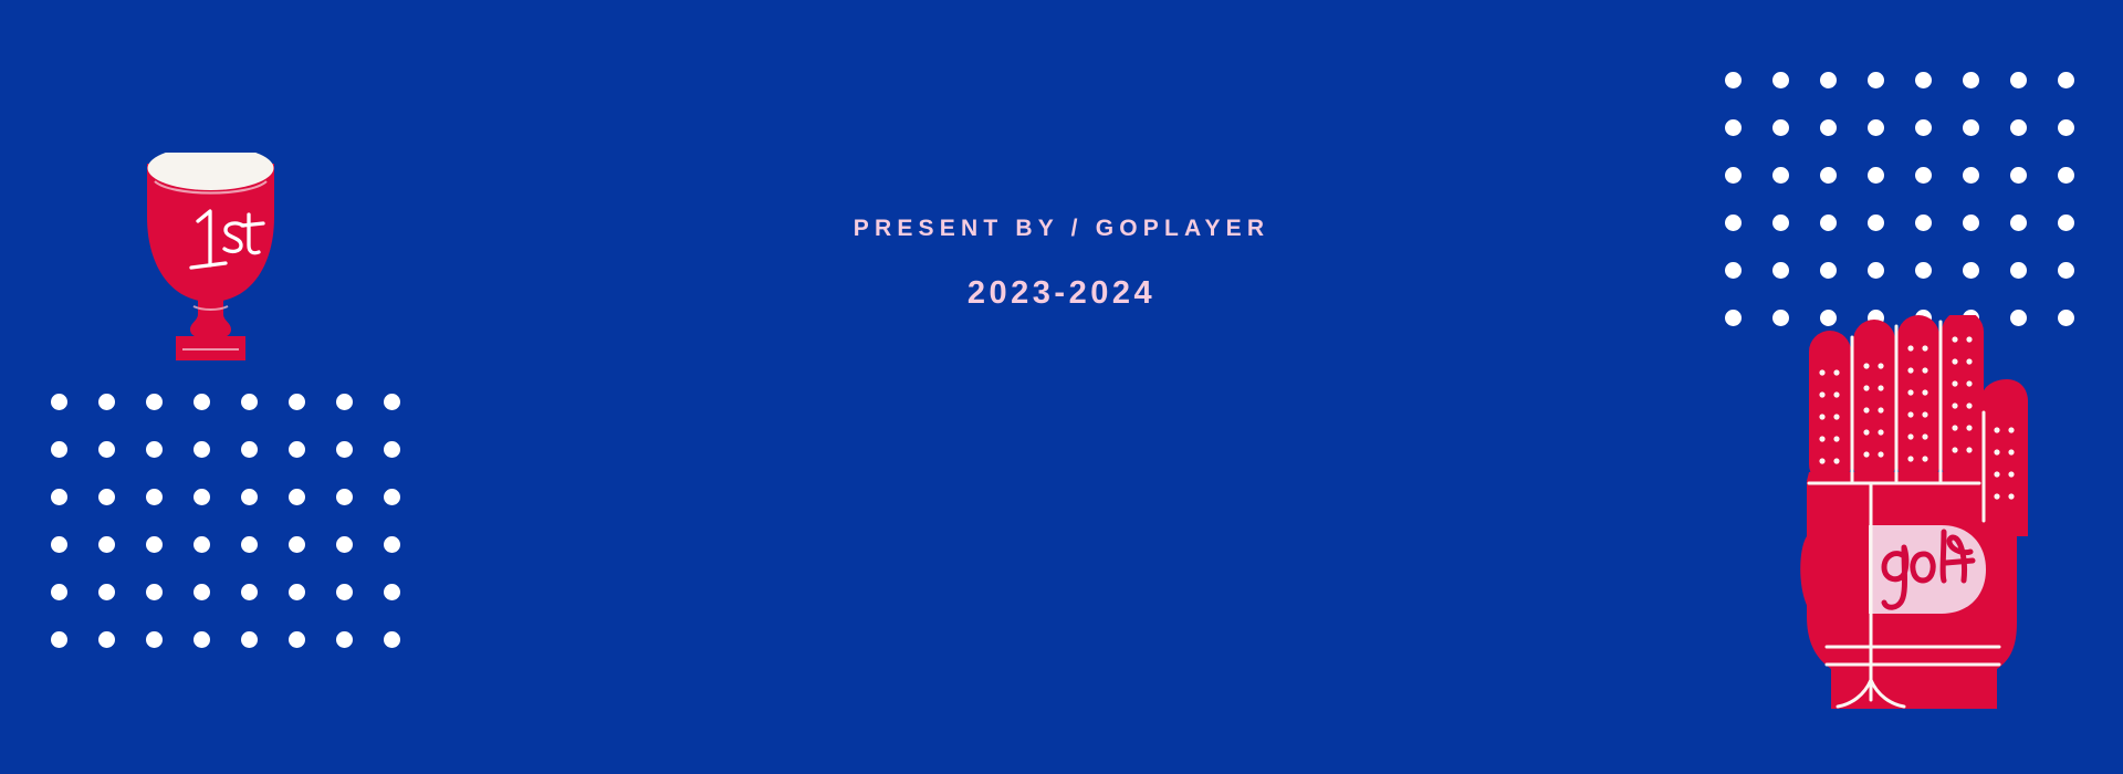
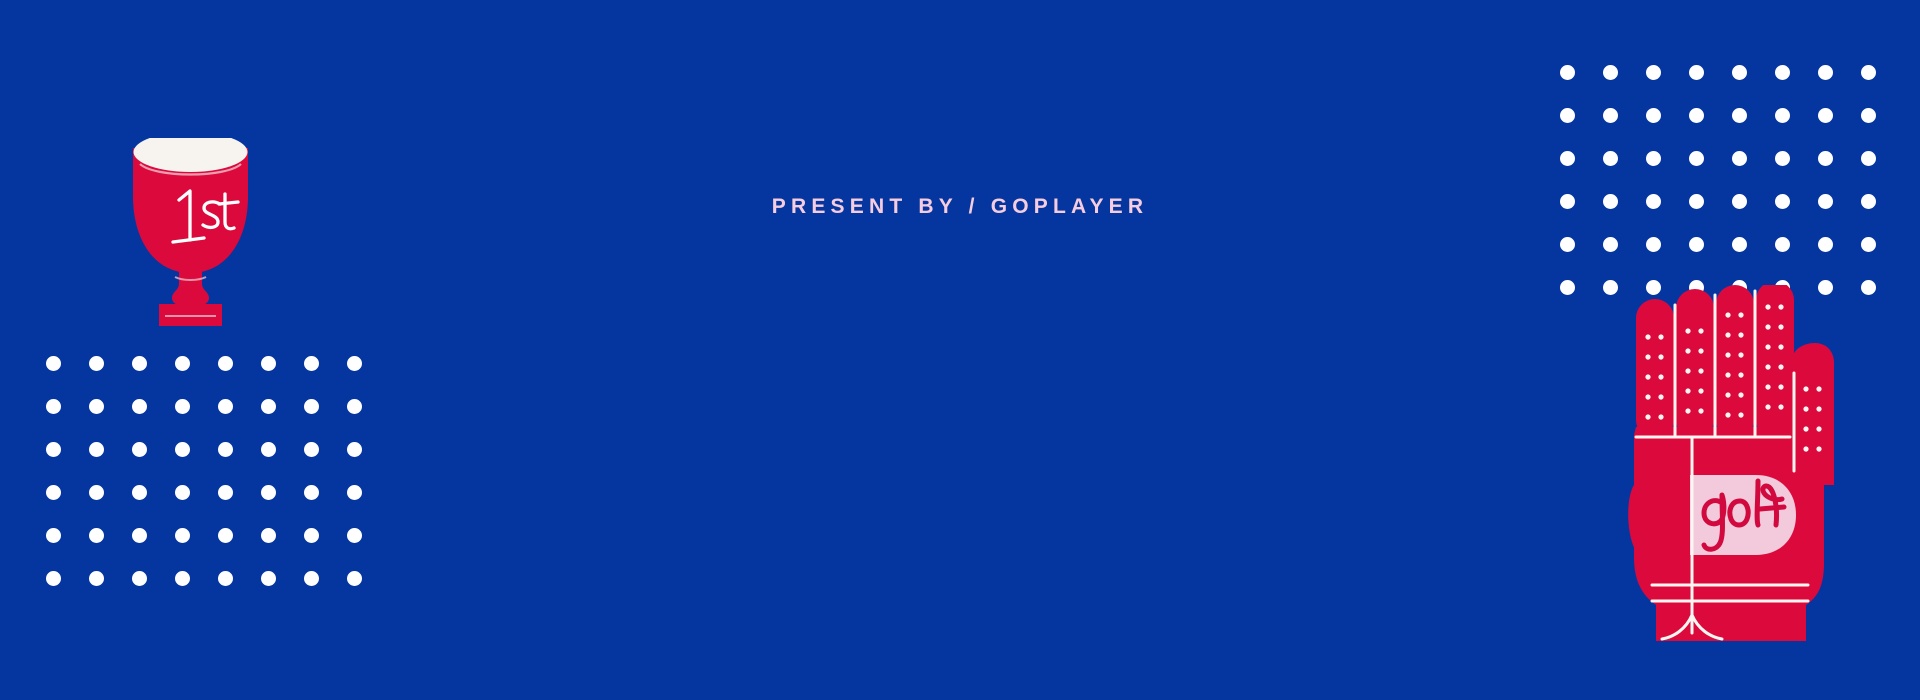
  PRESENT BY / GOPLAYER
- 2023-2024
